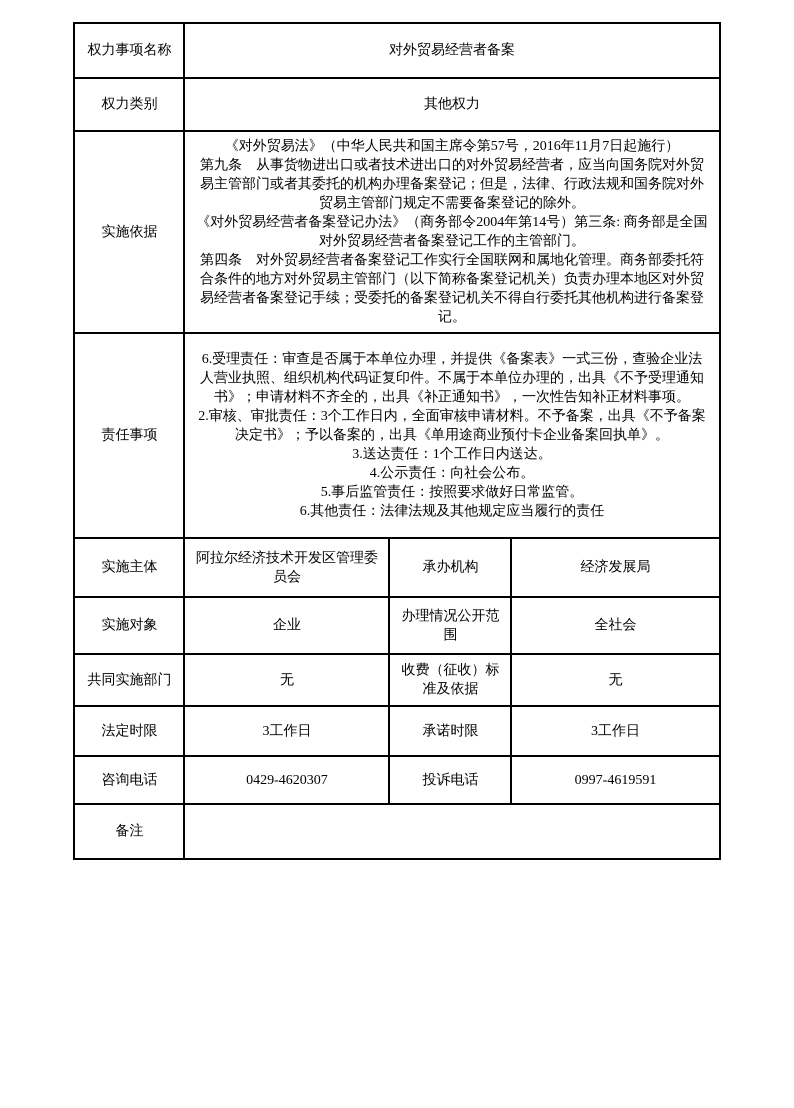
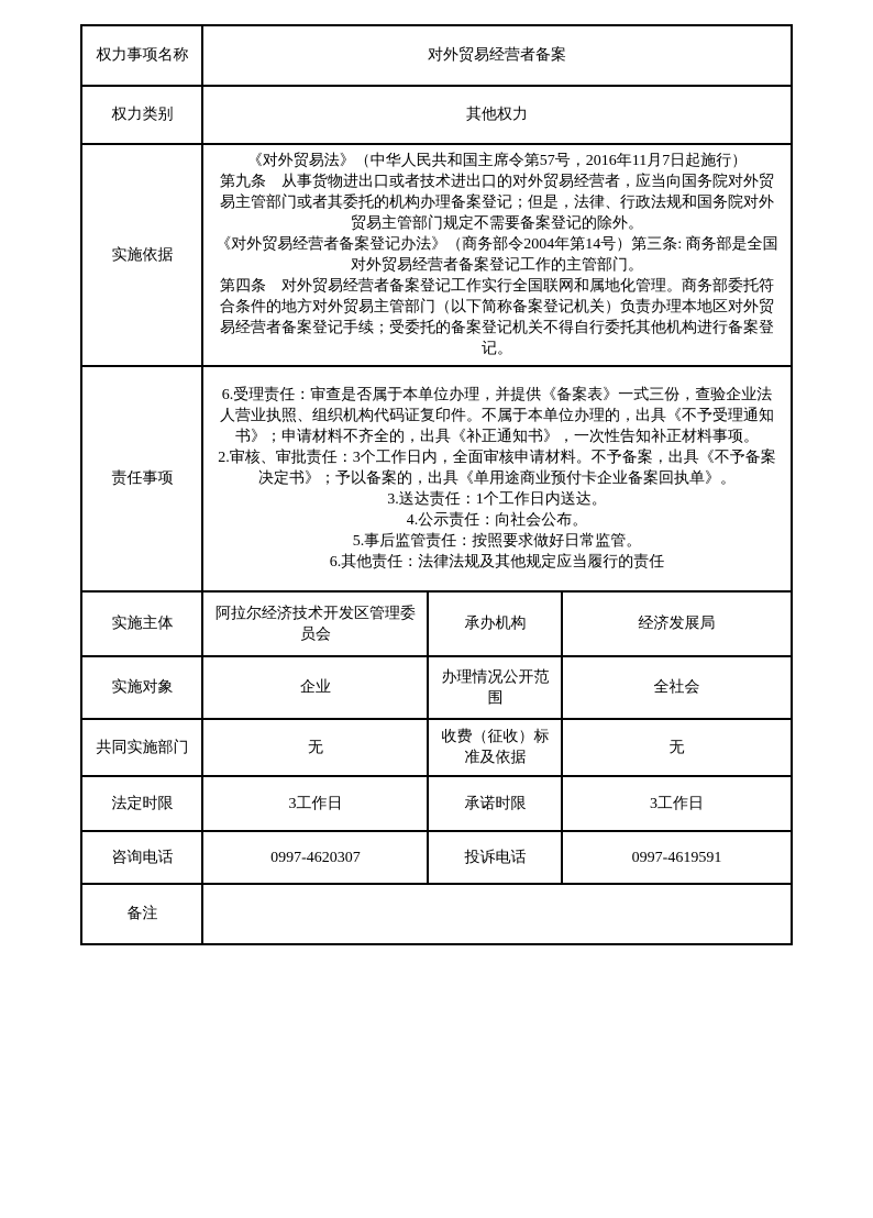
  权力事项名称	对外贸易经营者备案
  权力类别	其他权力
  实施依据	《对外贸易法》（中华人民共和国主席令第57号，2016年11月7日起施行） 第九条 从事货物进出口或者技术进出口的对外贸易经营者，应当向国务院对外贸易主管部门或者其委托的机构办理备案登记；但是，法律、行政法规和国务院对外贸易主管部门规定不需要备案登记的除外。 《对外贸易经营者备案登记办法》（商务部令2004年第14号）第三条: 商务部是全国对外贸易经营者备案登记工作的主管部门。 第四条 对外贸易经营者备案登记工作实行全国联网和属地化管理。商务部委托符合条件的地方对外贸易主管部门（以下简称备案登记机关）负责办理本地区对外贸易经营者备案登记手续；受委托的备案登记机关不得自行委托其他机构进行备案登记。
  责任事项	6.受理责任：审查是否属于本单位办理，并提供《备案表》一式三份，查验企业法人营业执照、组织机构代码证复印件。不属于本单位办理的，出具《不予受理通知书》；申请材料不齐全的，出具《补正通知书》，一次性告知补正材料事项。 2.审核、审批责任：3个工作日内，全面审核申请材料。不予备案，出具《不予备案决定书》；予以备案的，出具《单用途商业预付卡企业备案回执单》。 3.送达责任：1个工作日内送达。 4.公示责任：向社会公布。 5.事后监管责任：按照要求做好日常监管。 6.其他责任：法律法规及其他规定应当履行的责任
  实施主体	阿拉尔经济技术开发区管理委员会	承办机构	经济发展局
  实施对象	企业	办理情况公开范围	全社会
  共同实施部门	无	收费（征收）标准及依据	无
  法定时限	3工作日	承诺时限	3工作日
- 咨询电话	0429-4620307	投诉电话	0997-4619591
+ 咨询电话	0997-4620307	投诉电话	0997-4619591
  备注
